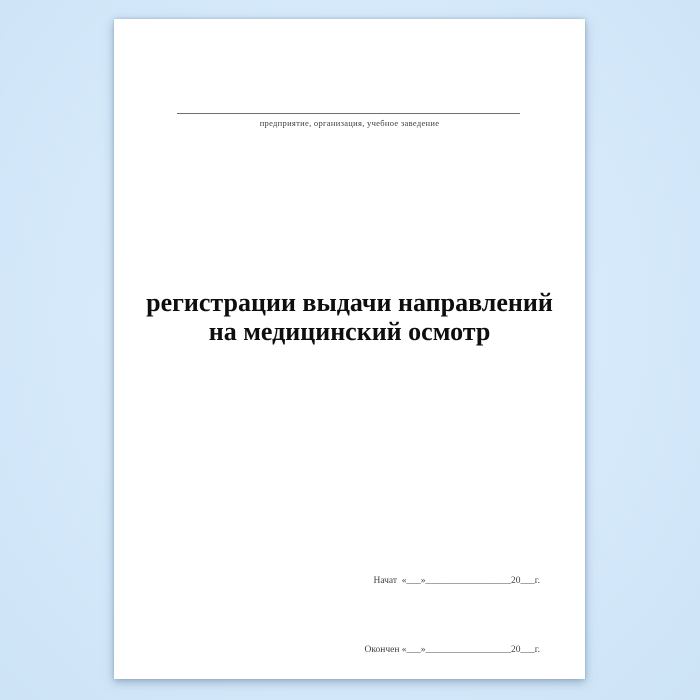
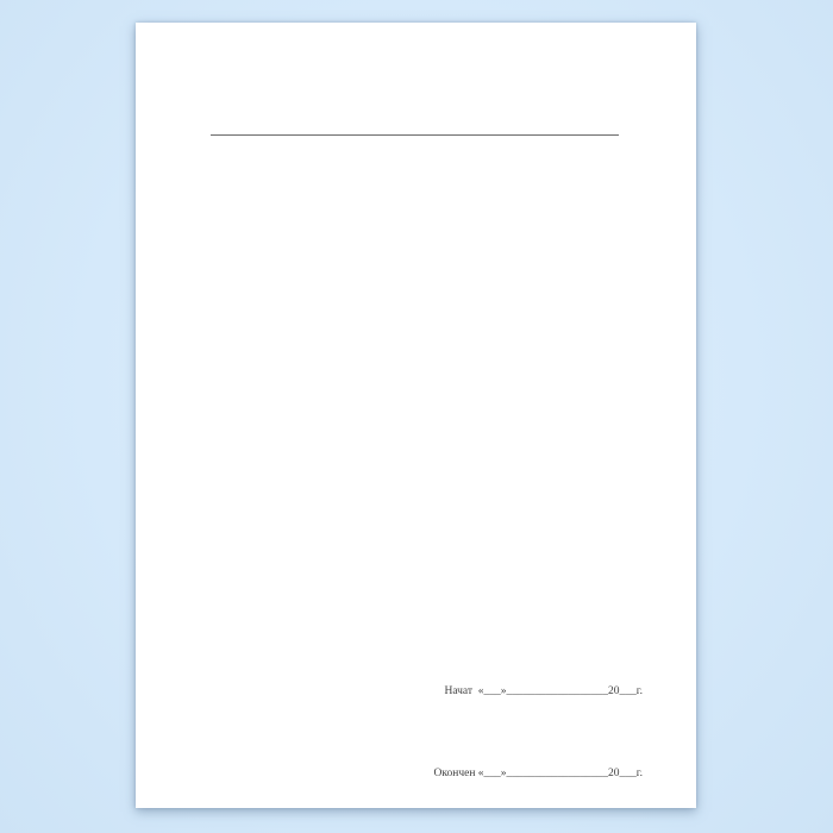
- предприятие, организация, учебное заведение
- регистрации выдачи направлений
- на медицинский осмотр
  Начат «___»__________________20___г.
  Окончен «___»__________________20___г.
